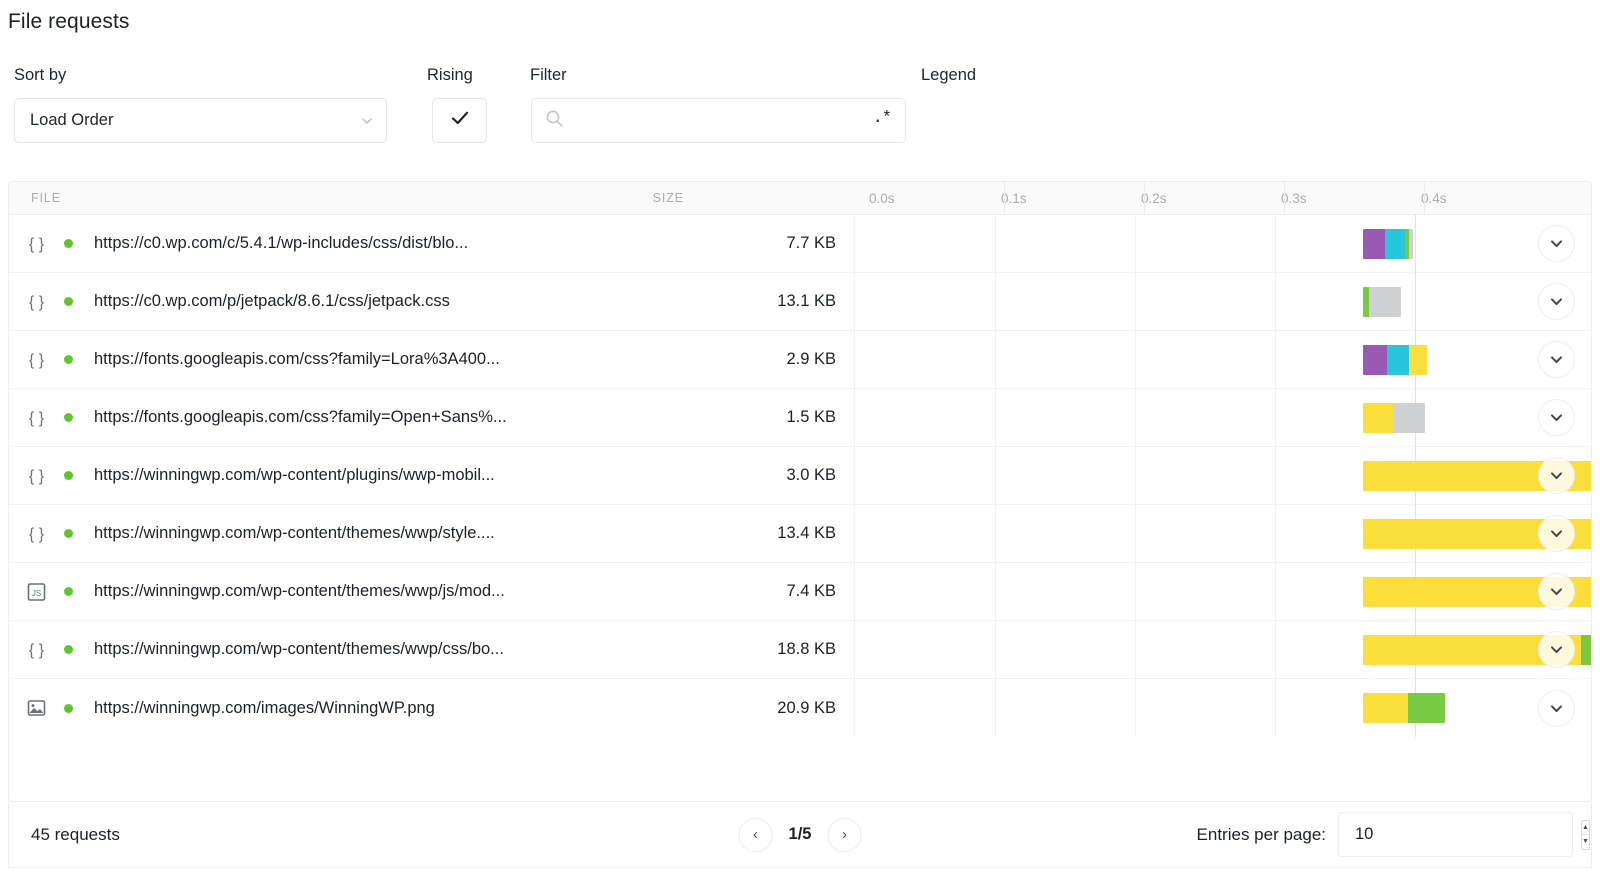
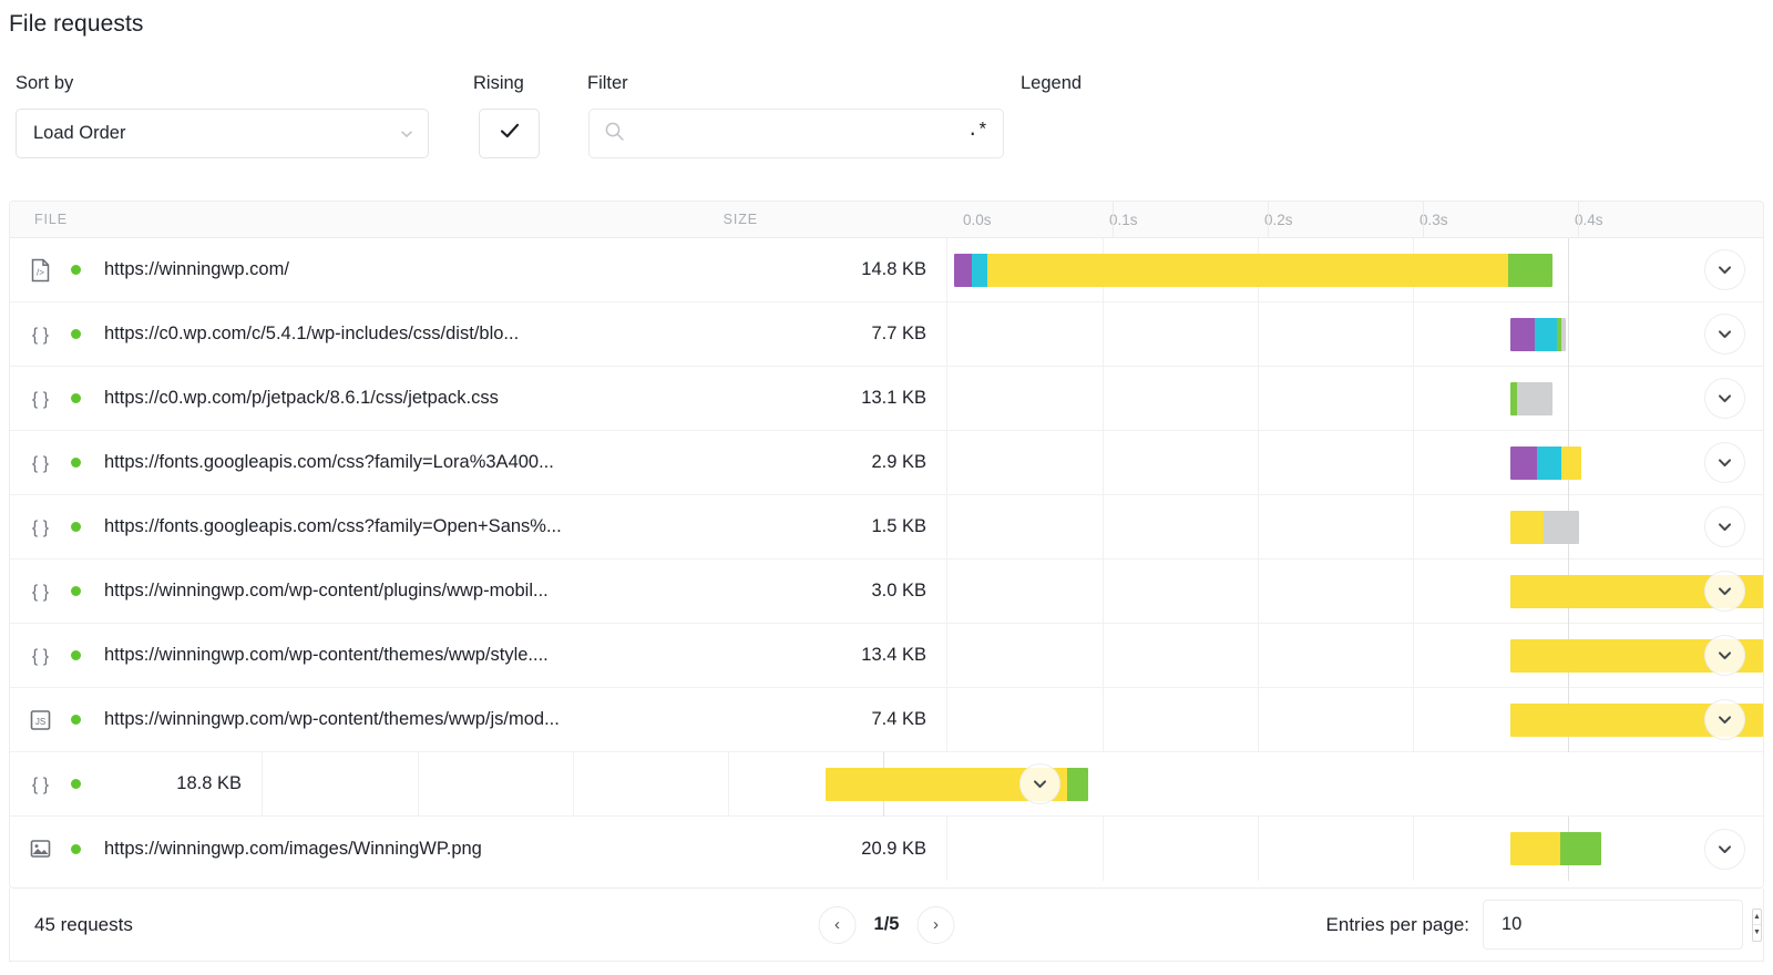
  File requests
  Sort by
  Load Order
  Rising
  Filter
  .*
  Legend
  FILE
  SIZE
  0.0s
  .1s
  .2s
  .3s
  .4s
+ />
+ https://winningwp.com/
+ 14.8 KB
  { }
  https://c0.wp.com/c/5.4.1/wp-includes/css/dist/blo...
  7.7 KB
  { }
  https://c0.wp.com/p/jetpack/8.6.1/css/jetpack.css
  13.1 KB
  { }
  https://fonts.googleapis.com/css?family=Lora%3A400...
  2.9 KB
  { }
  https://fonts.googleapis.com/css?family=Open+Sans%...
  1.5 KB
  { }
  https://winningwp.com/wp-content/plugins/wwp-mobil...
  3.0 KB
  { }
  https://winningwp.com/wp-content/themes/wwp/style....
  13.4 KB
  JS
  https://winningwp.com/wp-content/themes/wwp/js/mod...
  7.4 KB
  { }
- https://winningwp.com/wp-content/themes/wwp/css/bo...
  18.8 KB
  https://winningwp.com/images/WinningWP.png
  20.9 KB
  45 requests
  ‹
  1/5
  ›
  Entries per page:
  10
